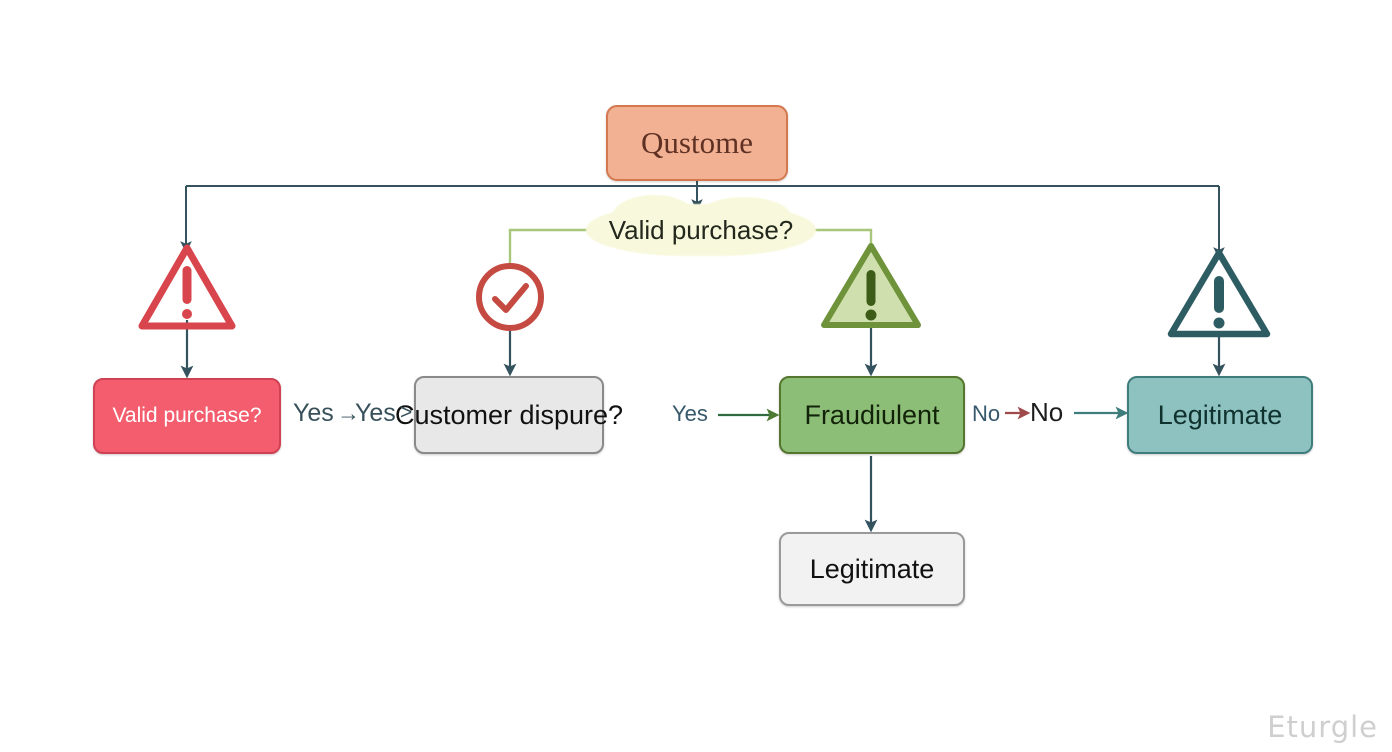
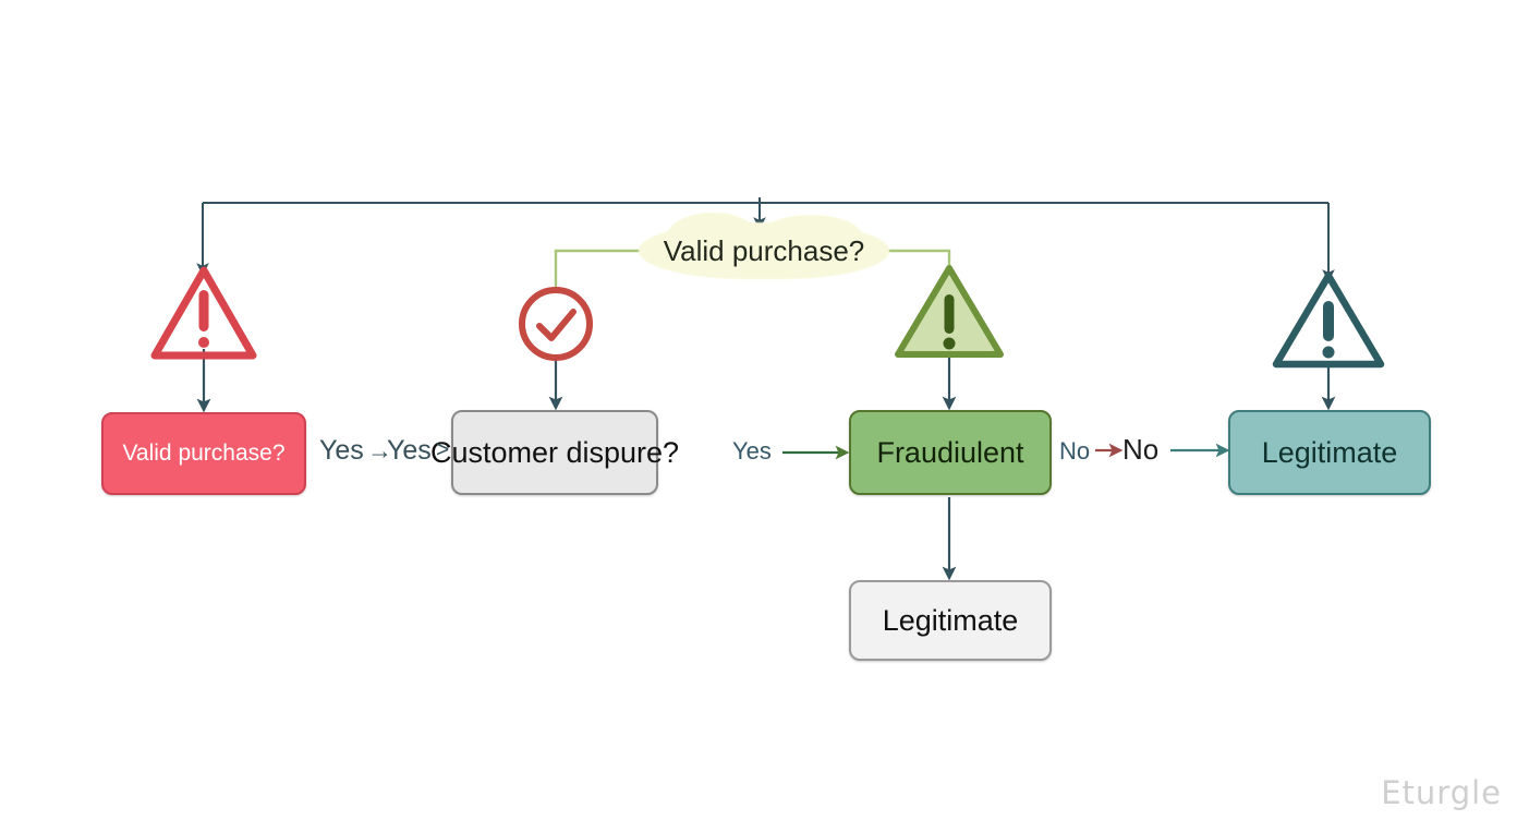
- Qustome
  Valid purchase?
  Valid purchase?
  Customer dispure?
  Fraudiulent
  Legitimate
  Legitimate
  Yes
  →
  Yes
  >
  Yes
  No
  No
  Eturgle
